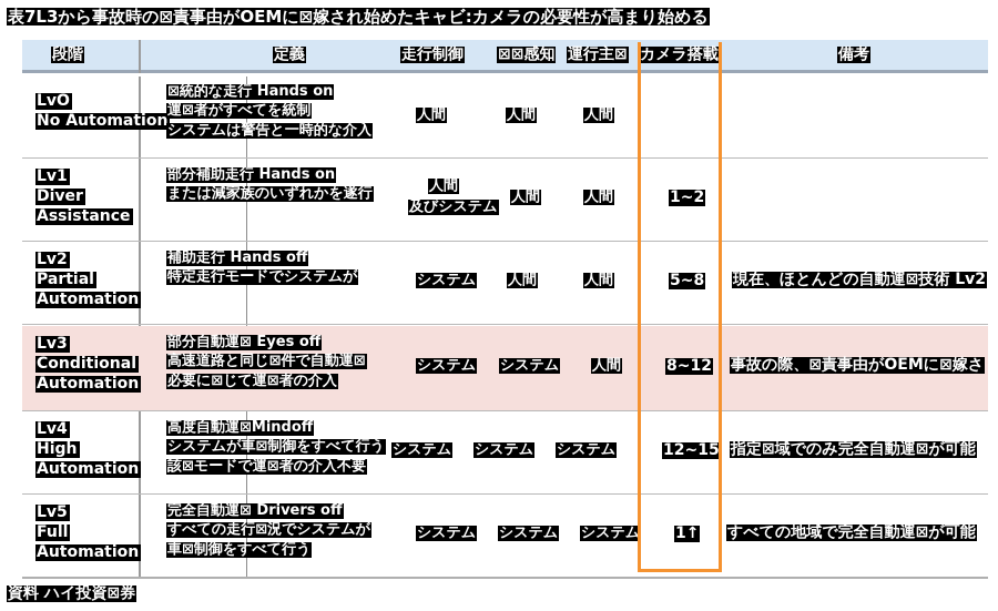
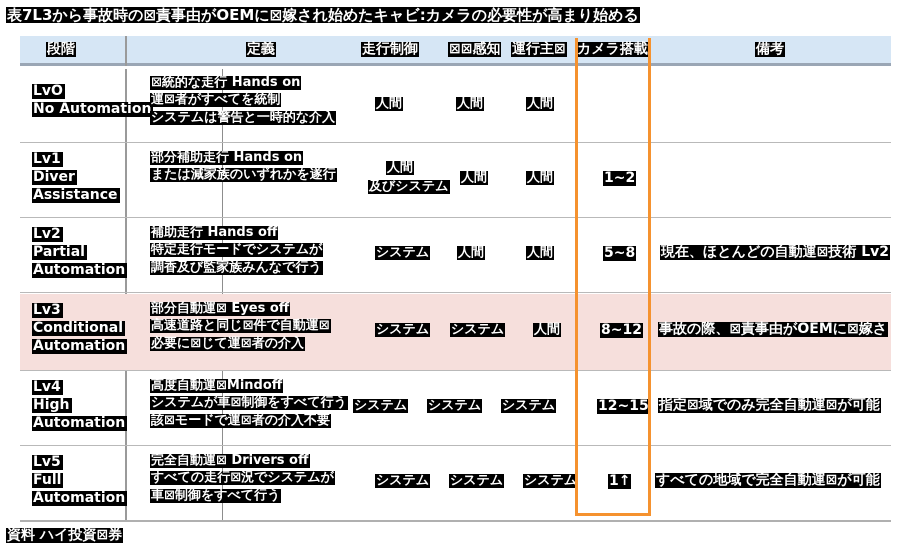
  表7L3から事故時の⊠責事由がOEMに⊠嫁され始めたキャビ:カメラの必要性が高まり始める
  段階
  定義
  走行制御
  ⊠⊠感知
  運行主⊠
  カメラ搭載
  備考
  LvO
  No Automation
  ⊠統的な走行 Hands on
  運⊠者がすべてを統制
  システムは警告と一時的な介入
  人間
  人間
  人間
  Lv1
  Diver
  Assistance
  部分補助走行 Hands on
  または減家族のいずれかを遂行
  人間
  及びシステム
  人間
  人間
  1~2
  Lv2
  Partial
  Automation
  補助走行 Hands off
  特定走行モードでシステムが
+ 調香及び監家族みんなで行う
  システム
  人間
  人間
  5~8
  現在、ほとんどの自動運⊠技術 Lv2
  Lv3
  Conditional
  Automation
  部分自動運⊠ Eyes off
  高速道路と同じ⊠件で自動運⊠
  必要に⊠じて運⊠者の介入
  システム
  システム
  人間
  8~12
  事故の際、⊠責事由がOEMに⊠嫁さ
  Lv4
  High
  Automation
  高度自動運⊠Mindoff
  システムが車⊠制御をすべて行う
  該⊠モードで運⊠者の介入不要
  システム
  システム
  システム
  12~15
  指定⊠域でのみ完全自動運⊠が可能
  Lv5
  Full
  Automation
  完全自動運⊠ Drivers off
  すべての走行⊠況でシステムが
  車⊠制御をすべて行う
  システム
  システム
  システム
  1↑
  すべての地域で完全自動運⊠が可能
  資料 ハイ投資⊠券
